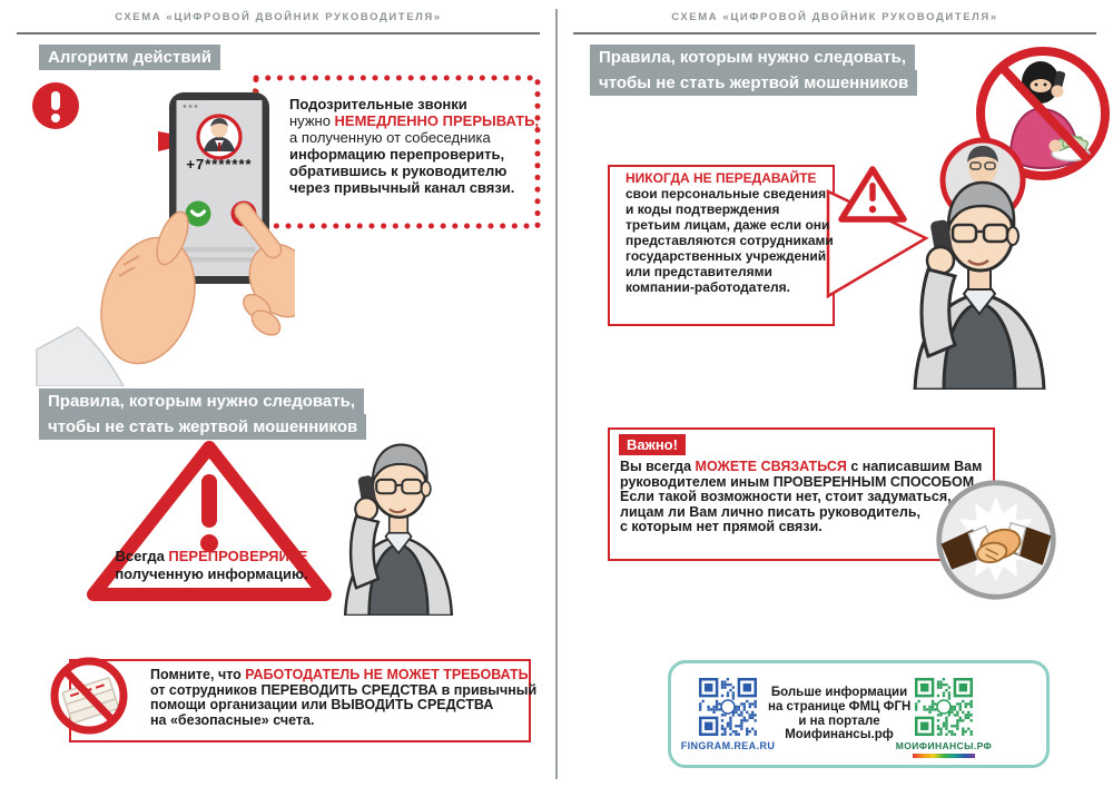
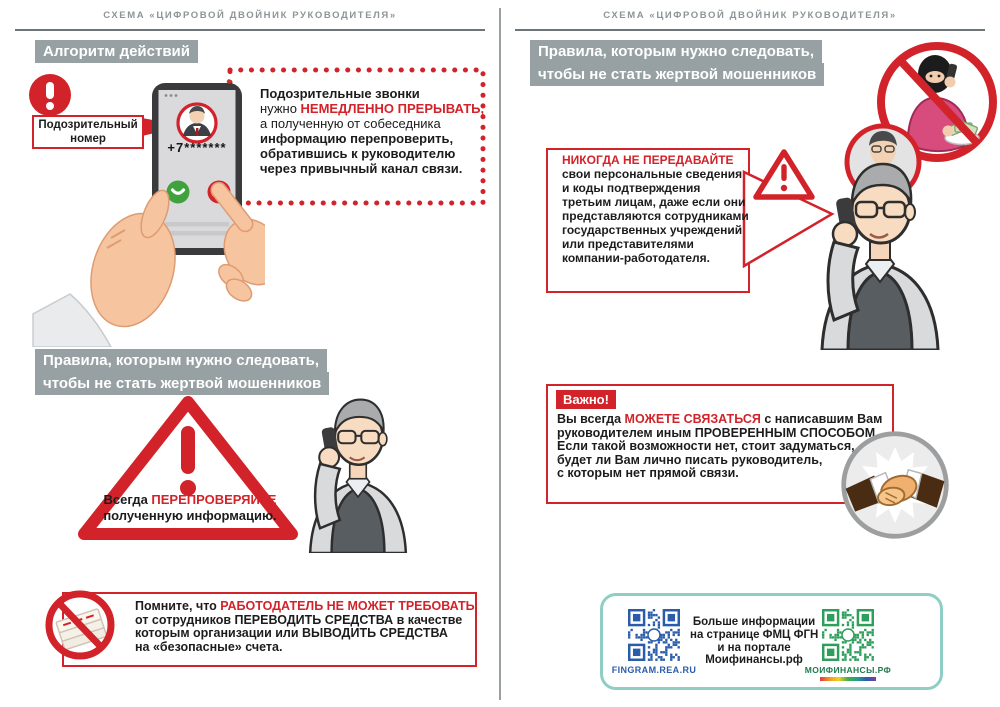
  СХЕМА «ЦИФРОВОЙ ДВОЙНИК РУКОВОДИТЕЛЯ»
  СХЕМА «ЦИФРОВОЙ ДВОЙНИК РУКОВОДИТЕЛЯ»
  Алгоритм действий
  Подозрительные звонки
  нужно НЕМЕДЛЕННО ПРЕРЫВАТЬ,
  а полученную от собеседника
  информацию перепроверить,
  обратившись к руководителю
  через привычный канал связи.
  +7*******
+ Подозрительный
+ номер
  Правила, которым нужно следовать,
  чтобы не стать жертвой мошенников
  Всегда ПЕРЕПРОВЕРЯЙТЕ
  полученную информацию.
  Помните, что РАБОТОДАТЕЛЬ НЕ МОЖЕТ ТРЕБОВАТЬ
- от сотрудников ПЕРЕВОДИТЬ СРЕДСТВА в привычный
+ от сотрудников ПЕРЕВОДИТЬ СРЕДСТВА в качестве
- помощи организации или ВЫВОДИТЬ СРЕДСТВА
+ которым организации или ВЫВОДИТЬ СРЕДСТВА
  на «безопасные» счета.
  Правила, которым нужно следовать,
  чтобы не стать жертвой мошенников
  НИКОГДА НЕ ПЕРЕДАВАЙТЕ
  свои персональные сведения
  и коды подтверждения
  третьим лицам, даже если они
  представляются сотрудниками
  государственных учреждений
  или представителями
  компании-работодателя.
  Важно!
  Вы всегда МОЖЕТЕ СВЯЗАТЬСЯ с написавшим Вам
  руководителем иным ПРОВЕРЕННЫМ СПОСОБОМ.
  Если такой возможности нет, стоит задуматься,
- лицам ли Вам лично писать руководитель,
+ будет ли Вам лично писать руководитель,
  с которым нет прямой связи.
  FINGRAM.REA.RU
  Больше информации
  на странице ФМЦ ФГН
  и на портале
  Моифинансы.рф
  МОИФИНАНСЫ.РФ
